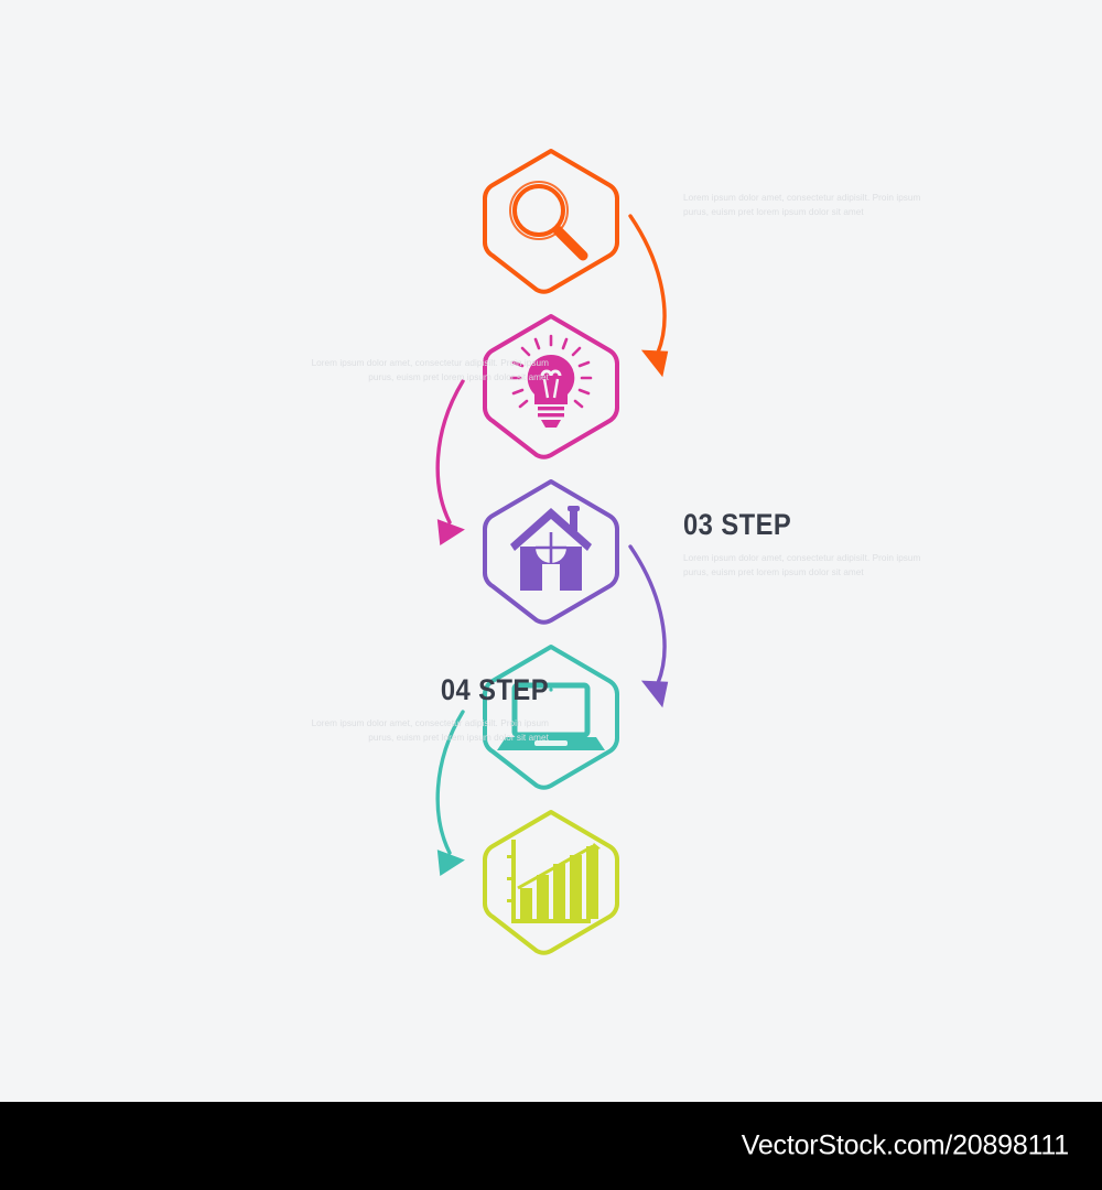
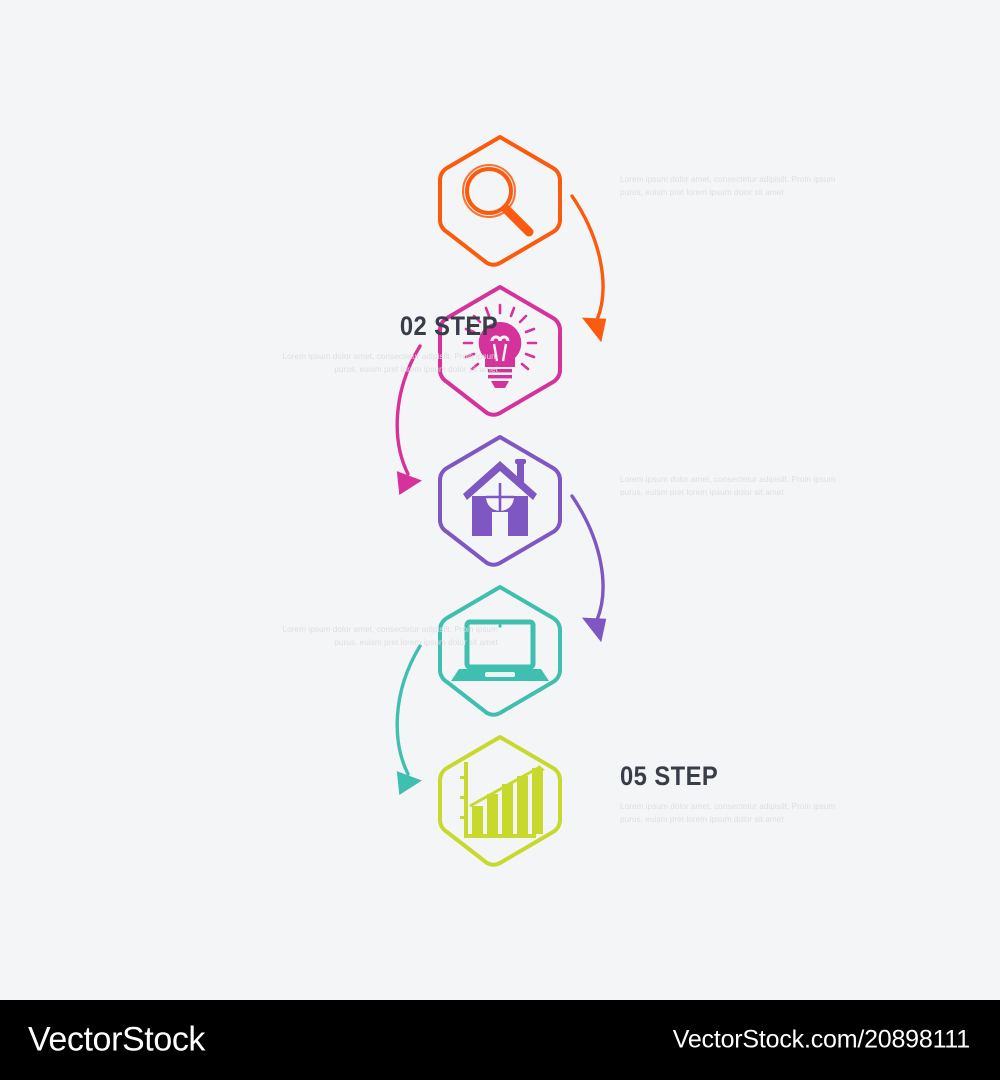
+ 02 STEP
  Lorem ipsum dolor amet, consectetur adipisilt. Proin ipsum purus, euism pret lorem ipsum dolor sit amet
- 03 STEP
- 04 STEP
  Lorem ipsum dolor amet, consectetur adipisilt. Proin ipsum purus, euism pret lorem ipsum dolor sit amet
+ 05 STEP
+ VectorStock
  VectorStock.com/20898111
